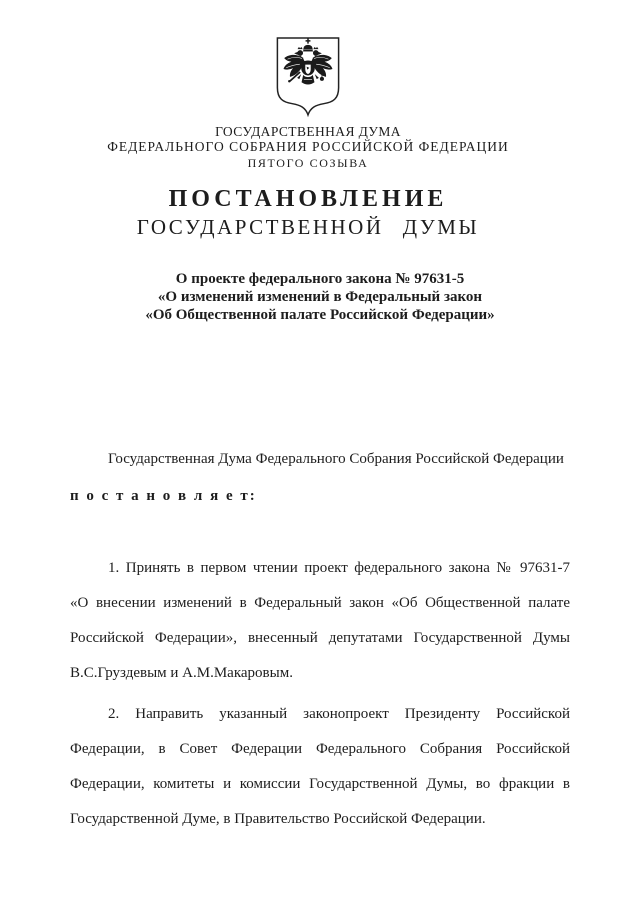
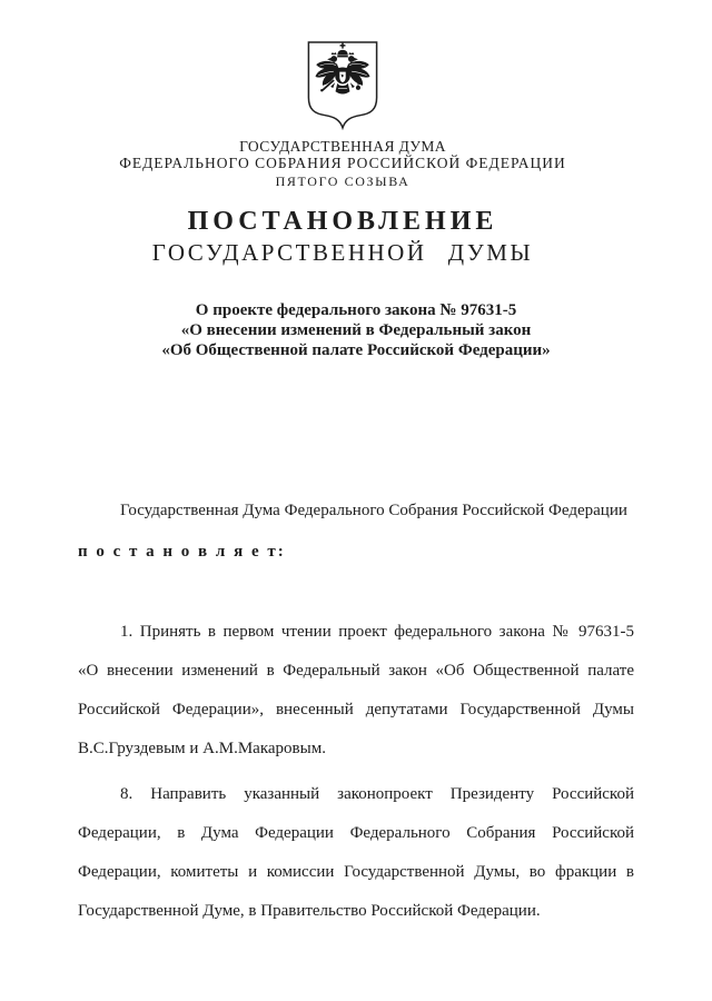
  ГОСУДАРСТВЕННАЯ ДУМА
  ФЕДЕРАЛЬНОГО СОБРАНИЯ РОССИЙСКОЙ ФЕДЕРАЦИИ
  ПЯТОГО СОЗЫВА
  ПОСТАНОВЛЕНИЕ
  ГОСУДАРСТВЕННОЙ ДУМЫ
  О проекте федерального закона № 97631-5
- «О изменений изменений в Федеральный закон
+ «О внесении изменений в Федеральный закон
  «Об Общественной палате Российской Федерации»
  Государственная Дума Федерального Собрания Российской Федерации
  п о с т а н о в л я е т:
- 1. Принять в первом чтении проект федерального закона № 97631-7
+ 1. Принять в первом чтении проект федерального закона № 97631-5
  «О внесении изменений в Федеральный закон «Об Общественной палате
  Российской Федерации», внесенный депутатами Государственной Думы
  В.С.Груздевым и А.М.Макаровым.
- 2. Направить указанный законопроект Президенту Российской
+ 8. Направить указанный законопроект Президенту Российской
- Федерации, в Совет Федерации Федерального Собрания Российской
+ Федерации, в Дума Федерации Федерального Собрания Российской
  Федерации, комитеты и комиссии Государственной Думы, во фракции в
  Государственной Думе, в Правительство Российской Федерации.
